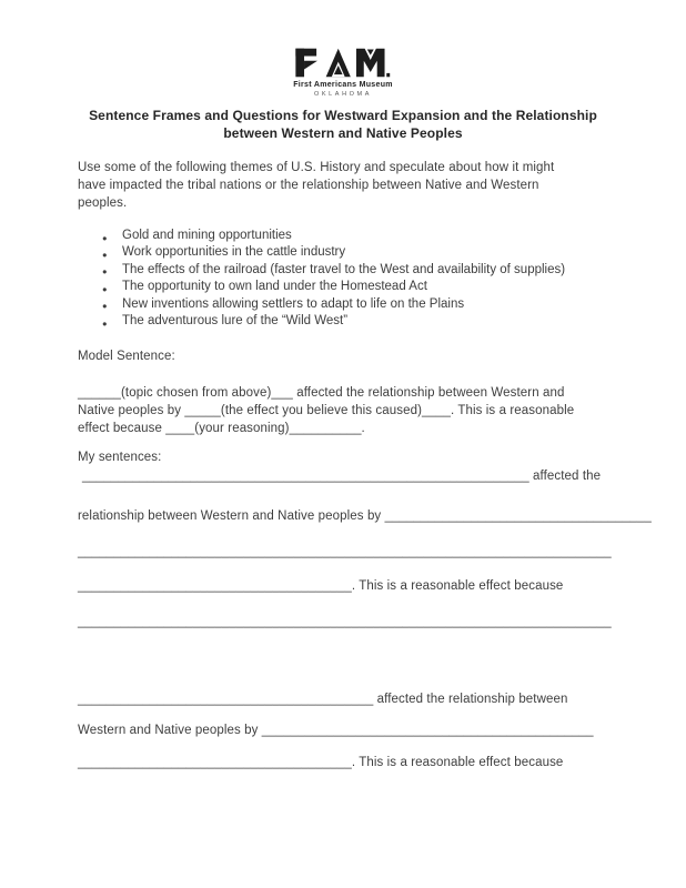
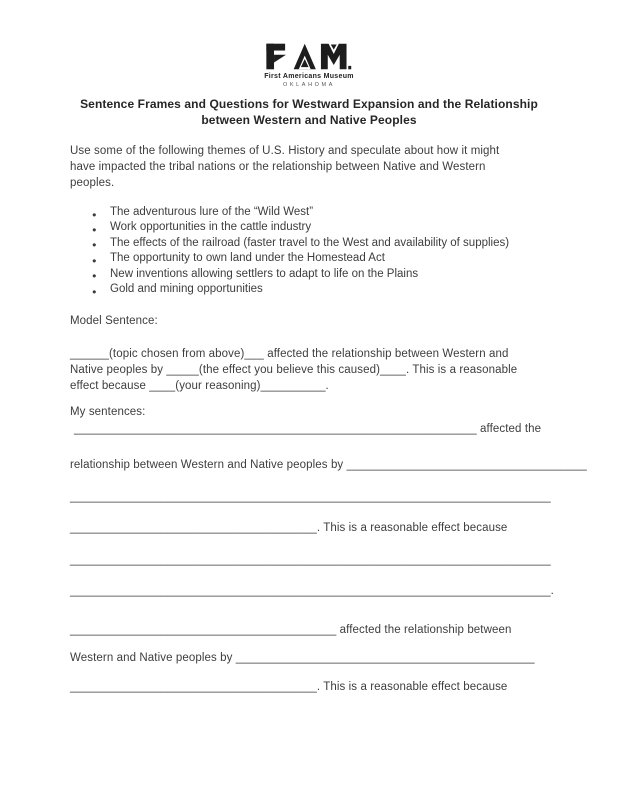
  Sentence Frames and Questions for Westward Expansion and the Relationship
  between Western and Native Peoples
  Use some of the following themes of U.S. History and speculate about how it might
  have impacted the tribal nations or the relationship between Native and Western
  peoples.
- Gold and mining opportunities
+ The adventurous lure of the “Wild West”
  Work opportunities in the cattle industry
  The effects of the railroad (faster travel to the West and availability of supplies)
  The opportunity to own land under the Homestead Act
  New inventions allowing settlers to adapt to life on the Plains
- The adventurous lure of the “Wild West”
+ Gold and mining opportunities
  Model Sentence:
  ______(topic chosen from above)___ affected the relationship between Western and
  Native peoples by _____(the effect you believe this caused)____. This is a reasonable
  effect because ____(your reasoning)__________.
  My sentences:
  ______________________________________________________________ affected the
  relationship between Western and Native peoples by _____________________________________
  __________________________________________________________________________
  ______________________________________. This is a reasonable effect because
  __________________________________________________________________________
+ __________________________________________________________________________.
  _________________________________________ affected the relationship between
  Western and Native peoples by ______________________________________________
  ______________________________________. This is a reasonable effect because
